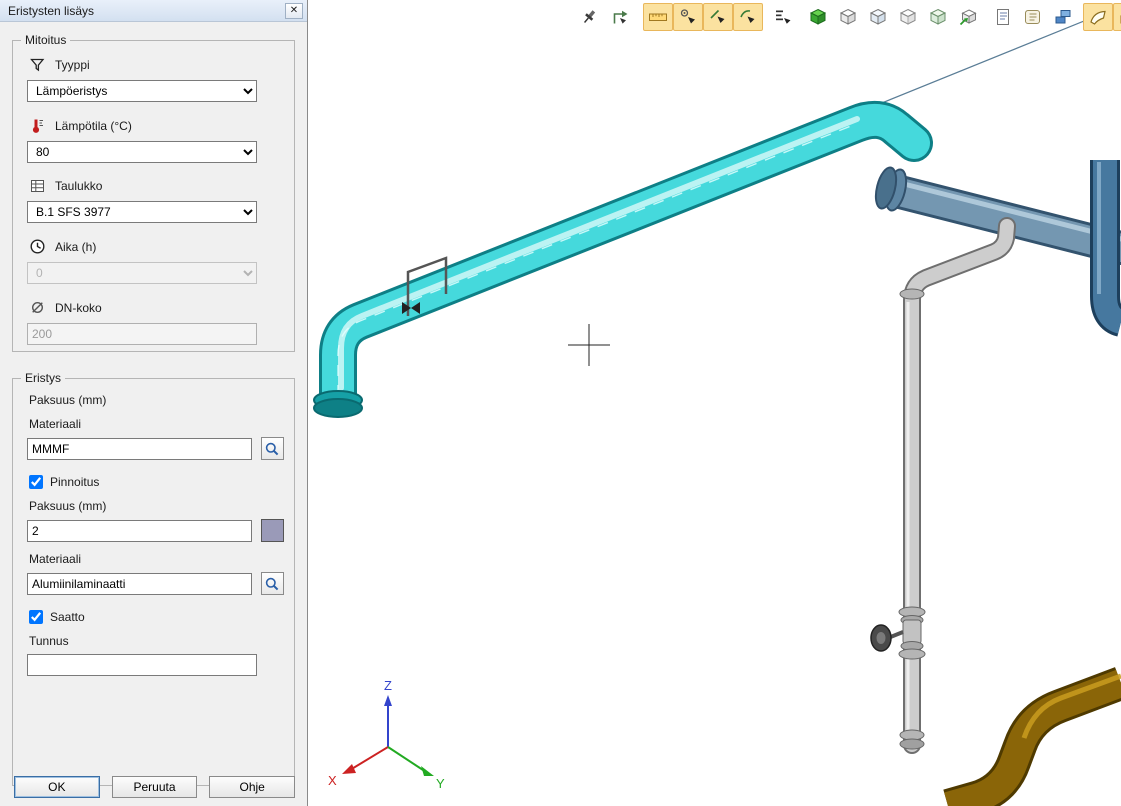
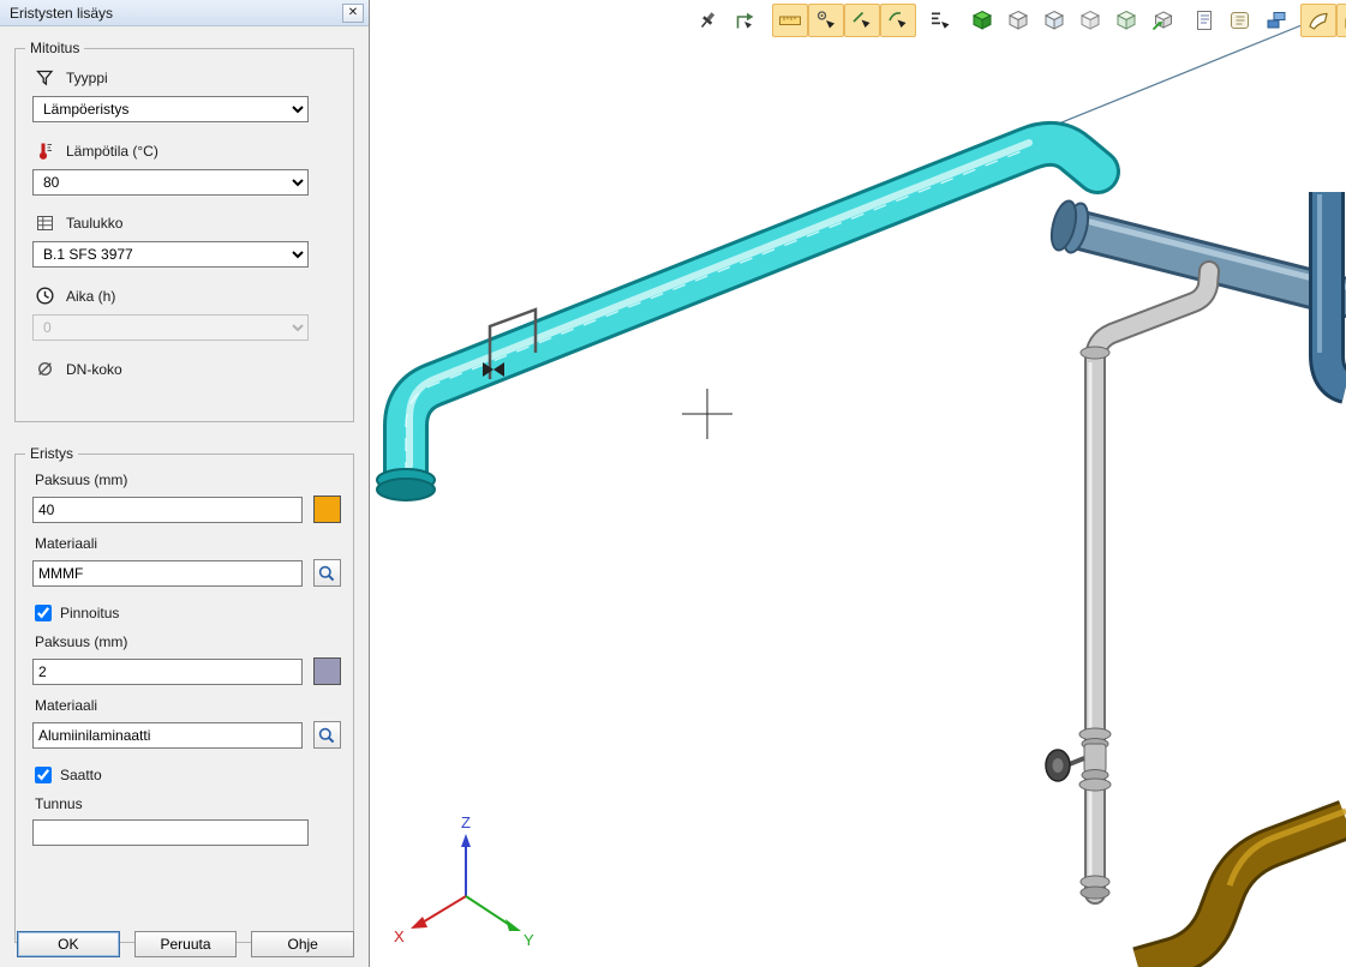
  Eristysten lisäys
  ✕
  Mitoitus
  Tyyppi
  Lämpöeristys
  Lämpötila (°C)
  80
  Taulukko
  B.1 SFS 3977
  Aika (h)
  0
  DN-koko
- 200
  Eristys
  Paksuus (mm)
+ 40
  Materiaali
  MMMF
  Pinnoitus
  Paksuus (mm)
  2
  Materiaali
  Alumiinilaminaatti
  Saatto
  Tunnus
  OK
  Peruuta
  Ohje
  Z
  X
  Y
